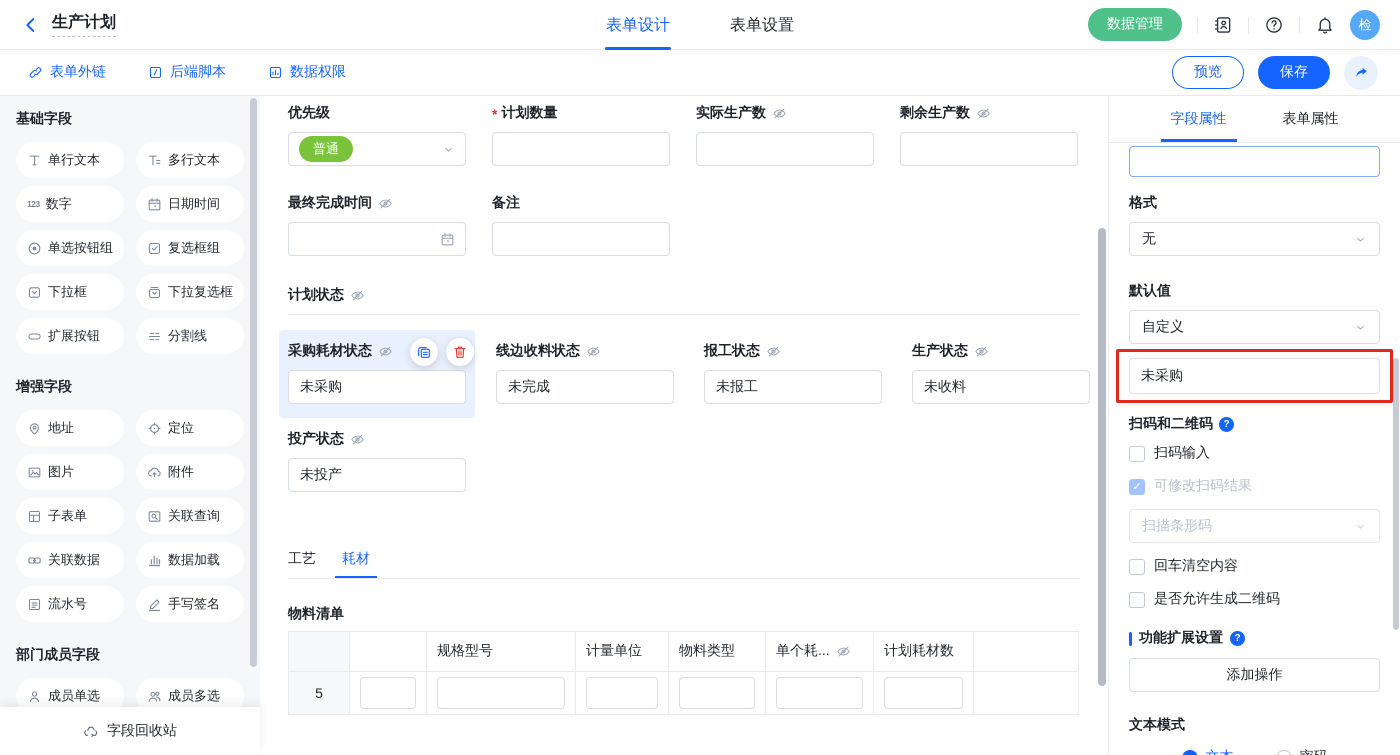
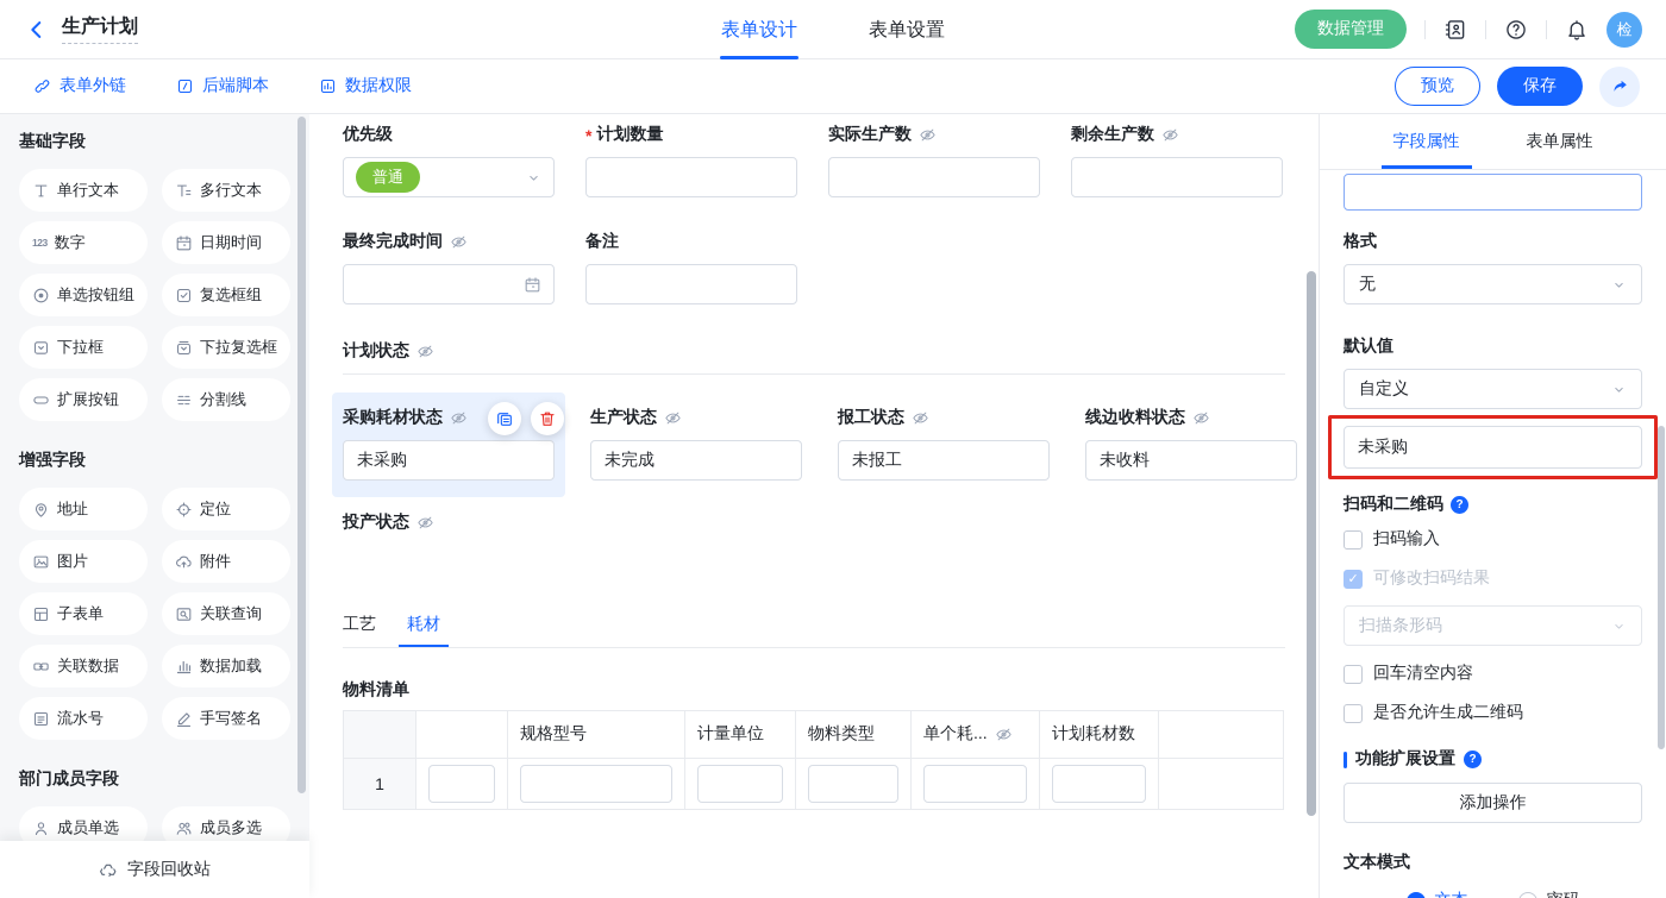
  生产计划
  表单设计
  表单设置
  数据管理
  检
  表单外链
  后端脚本
  数据权限
  预览
  保存
  基础字段
  单行文本
  多行文本
  123
  数字
  日期时间
  单选按钮组
  复选框组
  下拉框
  下拉复选框
  扩展按钮
  分割线
  增强字段
  地址
  定位
  图片
  附件
  子表单
  关联查询
  关联数据
  数据加载
  流水号
  手写签名
  部门成员字段
  成员单选
  成员多选
  字段回收站
  优先级
  普通
  *
  计划数量
  实际生产数
  剩余生产数
  最终完成时间
  备注
  计划状态
  采购耗材状态
  未采购
- 线边收料状态
+ 生产状态
  未完成
  报工状态
  未报工
- 生产状态
+ 线边收料状态
  未收料
  投产状态
- 未投产
  工艺
  耗材
  物料清单
  		规格型号	计量单位	物料类型	单个耗...	计划耗材数
- 5
+ 1
  字段属性
  表单属性
  格式
  无
  默认值
  自定义
  未采购
  扫码和二维码
  ?
  扫码输入
  可修改扫码结果
  扫描条形码
  回车清空内容
  是否允许生成二维码
  功能扩展设置
  ?
  添加操作
  文本模式
